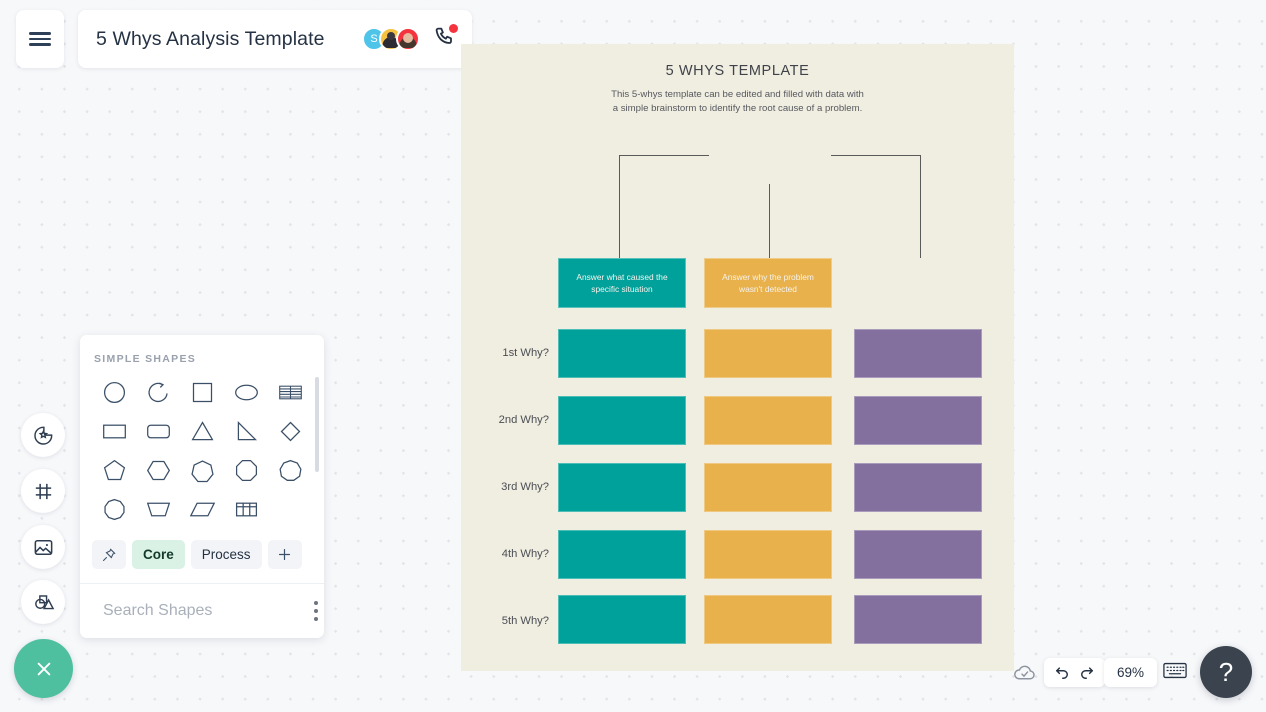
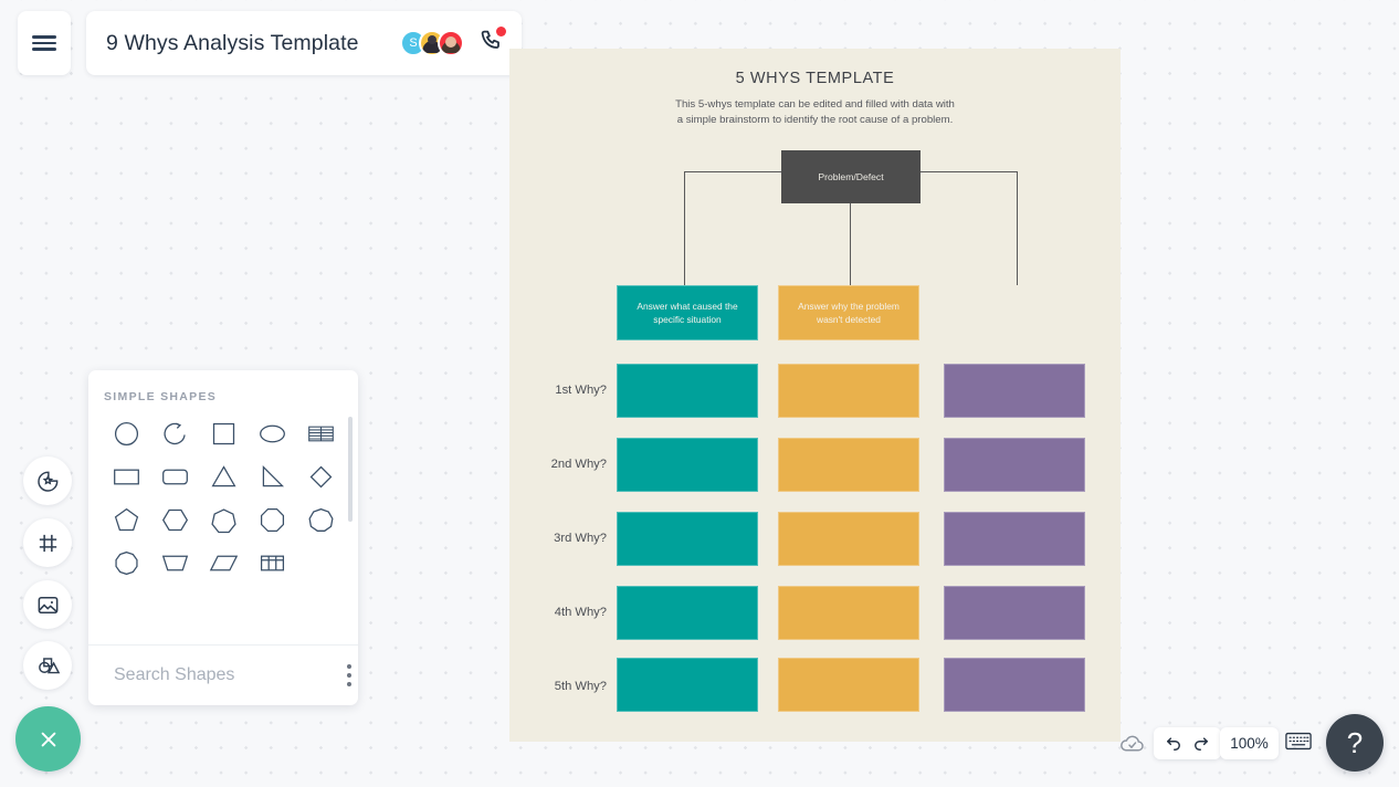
- 5 Whys Analysis Template
+ 9 Whys Analysis Template
  S
  SIMPLE SHAPES
- Core
- Process
  Search Shapes
  5 WHYS TEMPLATE
  This 5-whys template can be edited and filled with data with
  a simple brainstorm to identify the root cause of a problem.
+ Problem/Defect
  Answer what caused the specific situation
  Answer why the problem wasn't detected
  1st Why?
  2nd Why?
  3rd Why?
  4th Why?
  5th Why?
- 69%
+ 100%
  ?
